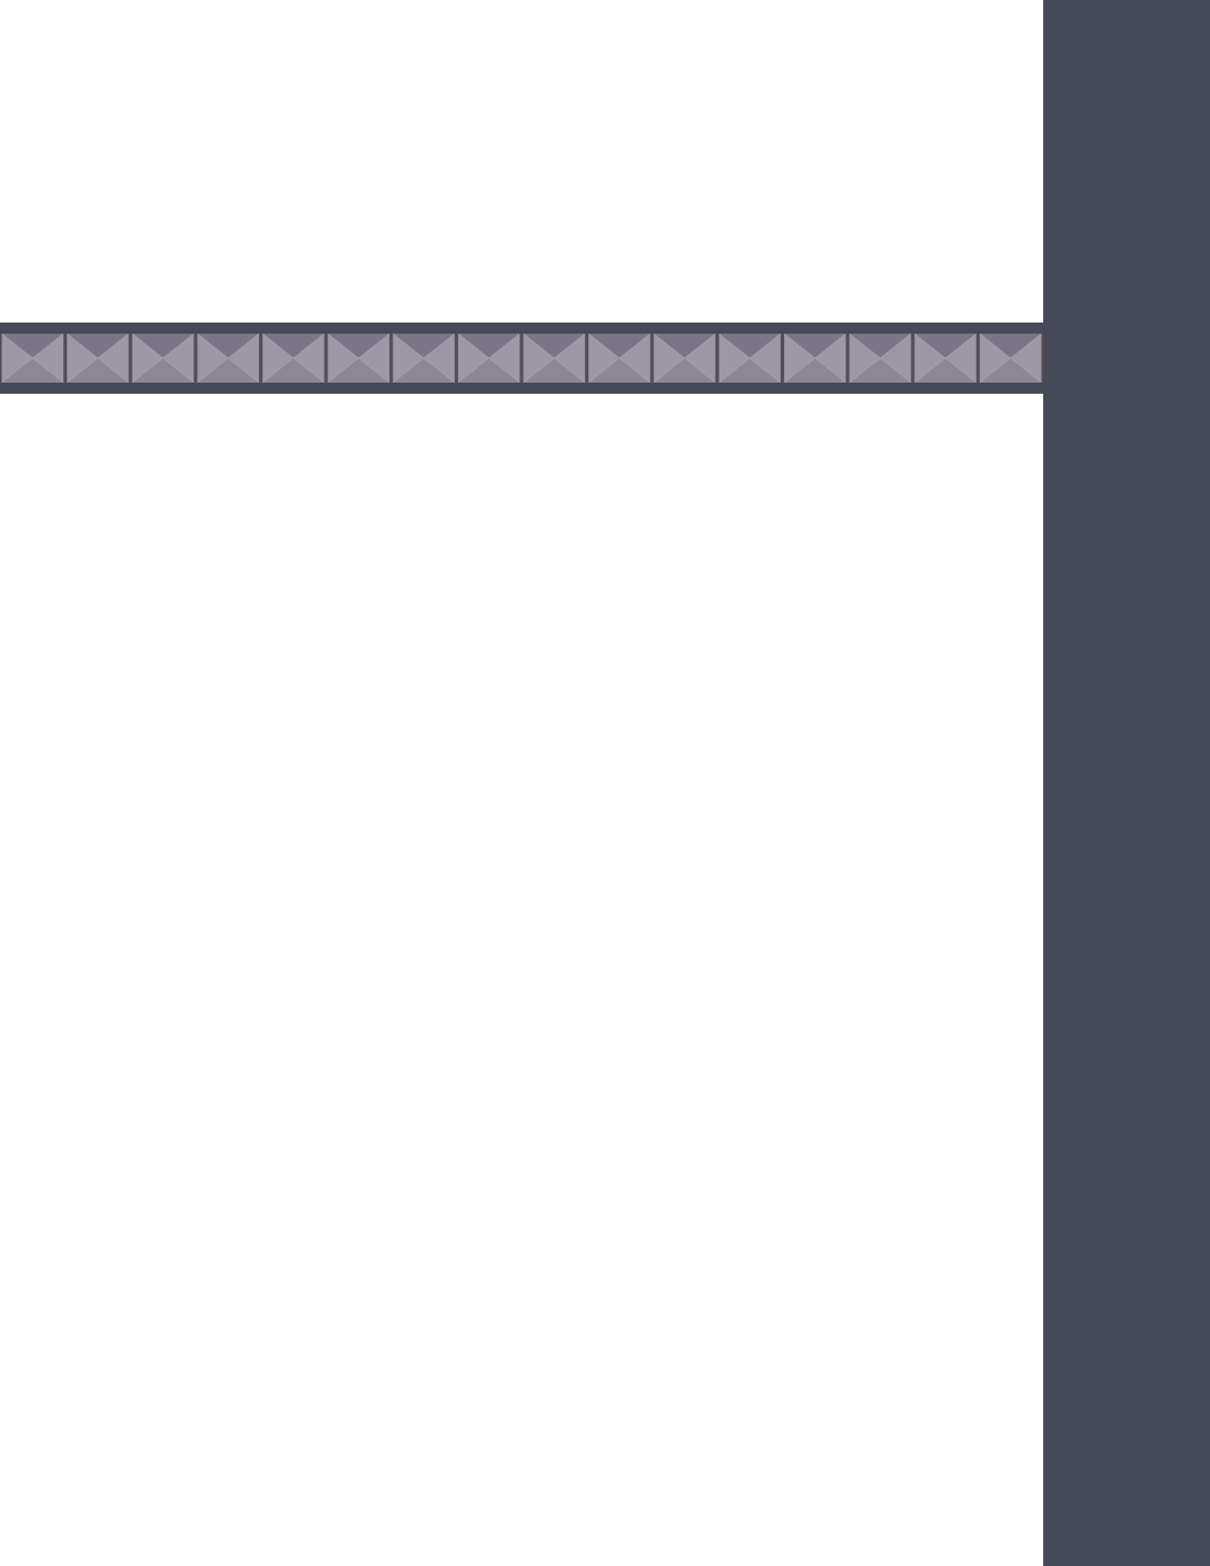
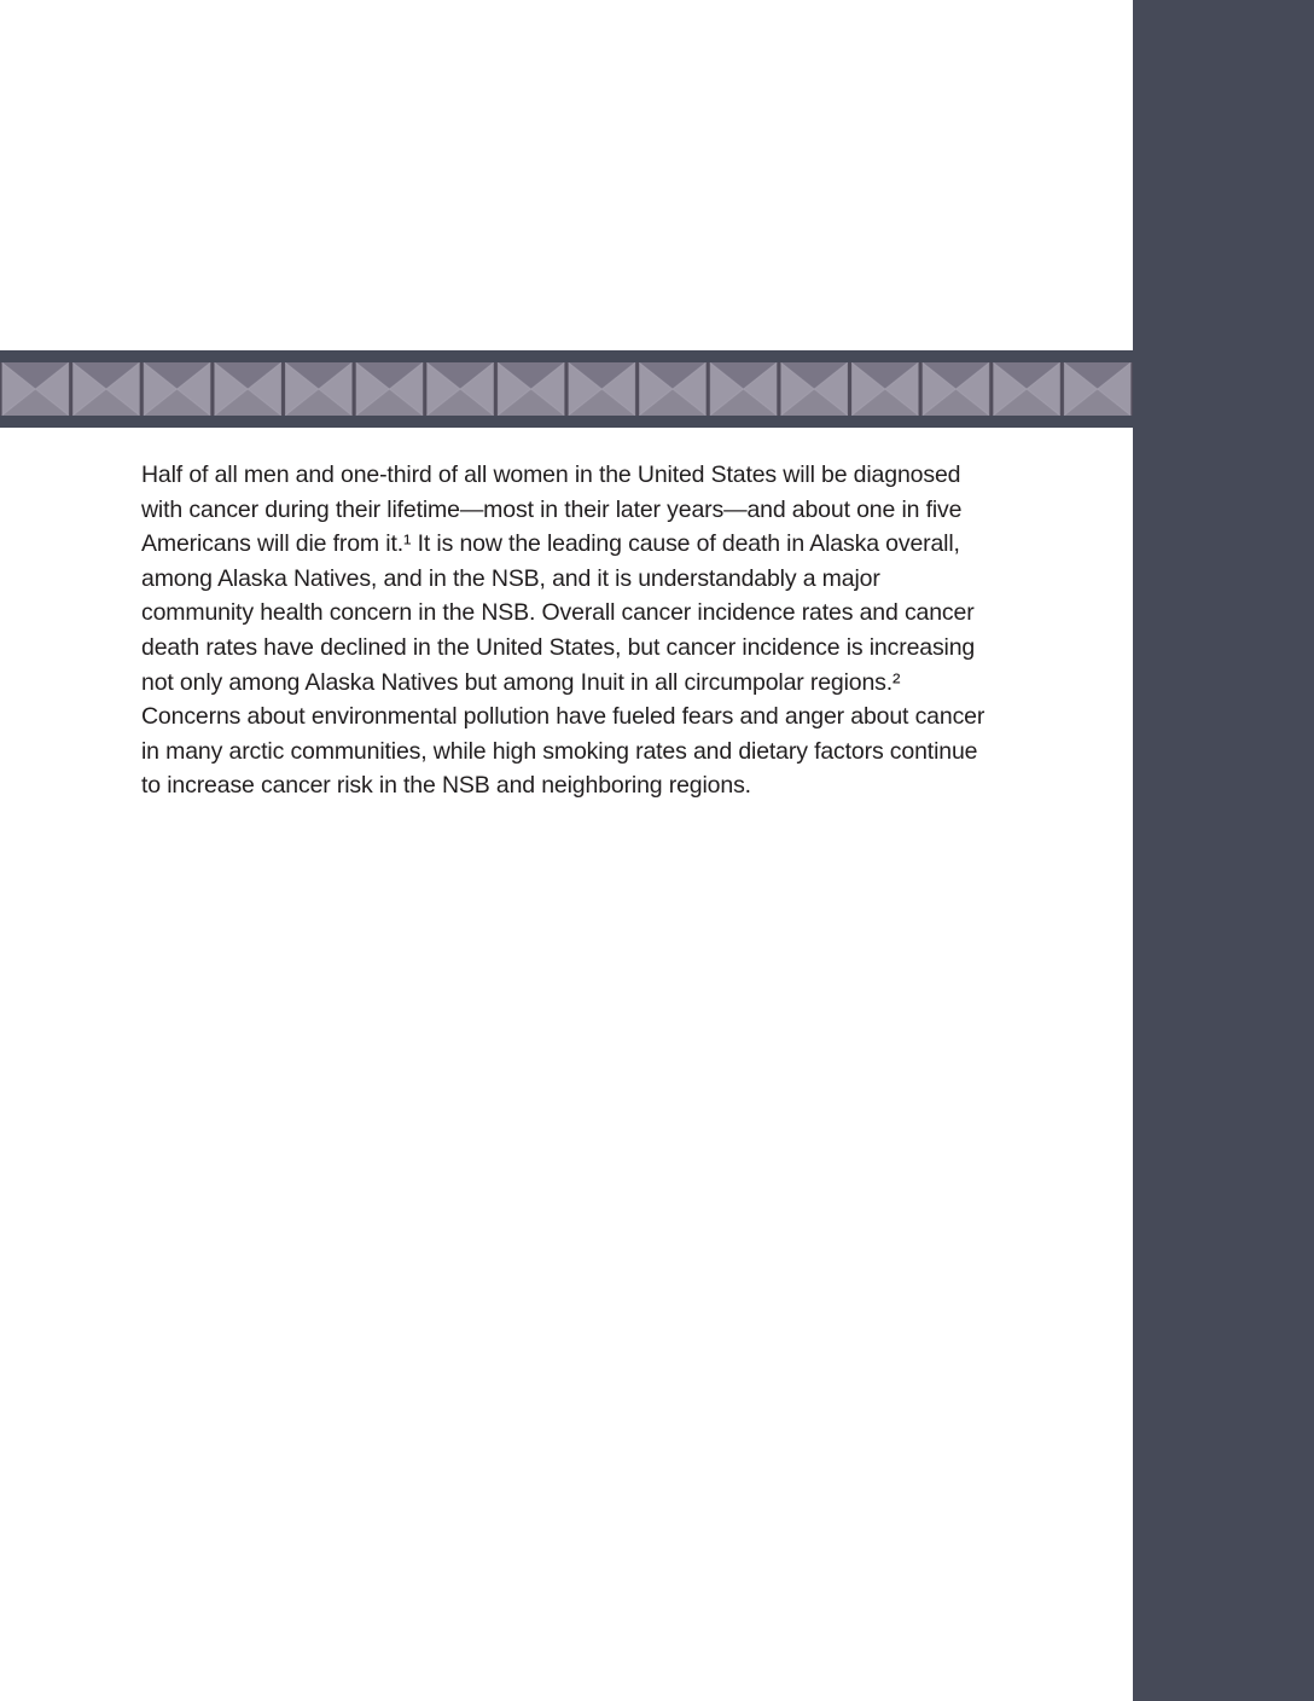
+ Half of all men and one-third of all women in the United States will be diagnosed with cancer during their lifetime—most in their later years—and about one in five Americans will die from it.¹ It is now the leading cause of death in Alaska overall, among Alaska Natives, and in the NSB, and it is understandably a major community health concern in the NSB. Overall cancer incidence rates and cancer death rates have declined in the United States, but cancer incidence is increasing not only among Alaska Natives but among Inuit in all circumpolar regions.² Concerns about environmental pollution have fueled fears and anger about cancer in many arctic communities, while high smoking rates and dietary factors continue to increase cancer risk in the NSB and neighboring regions.
